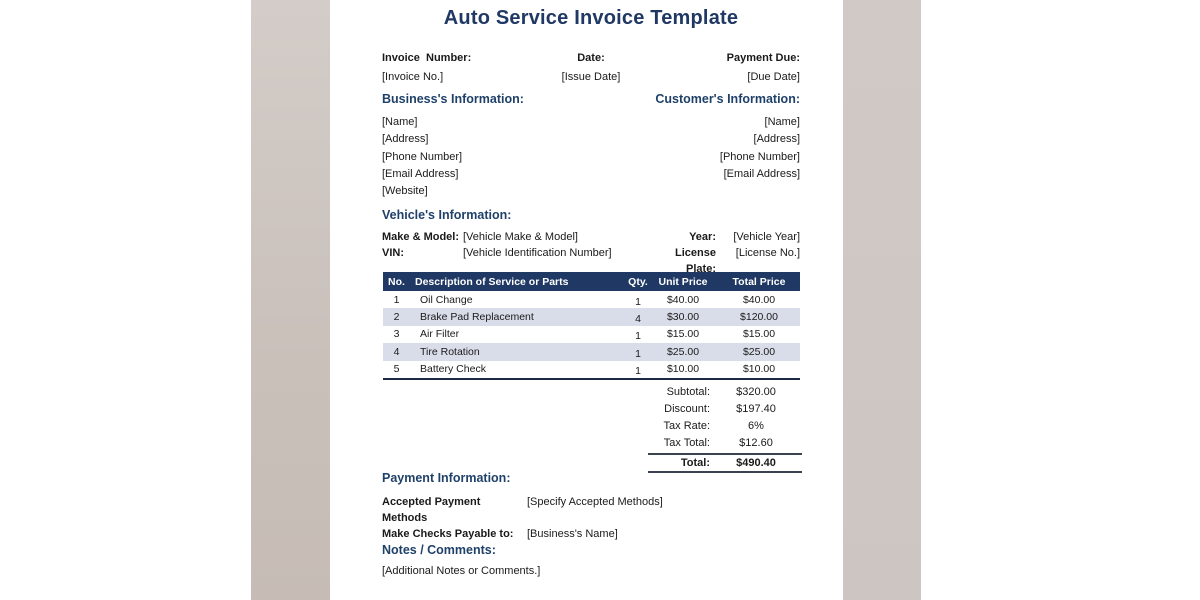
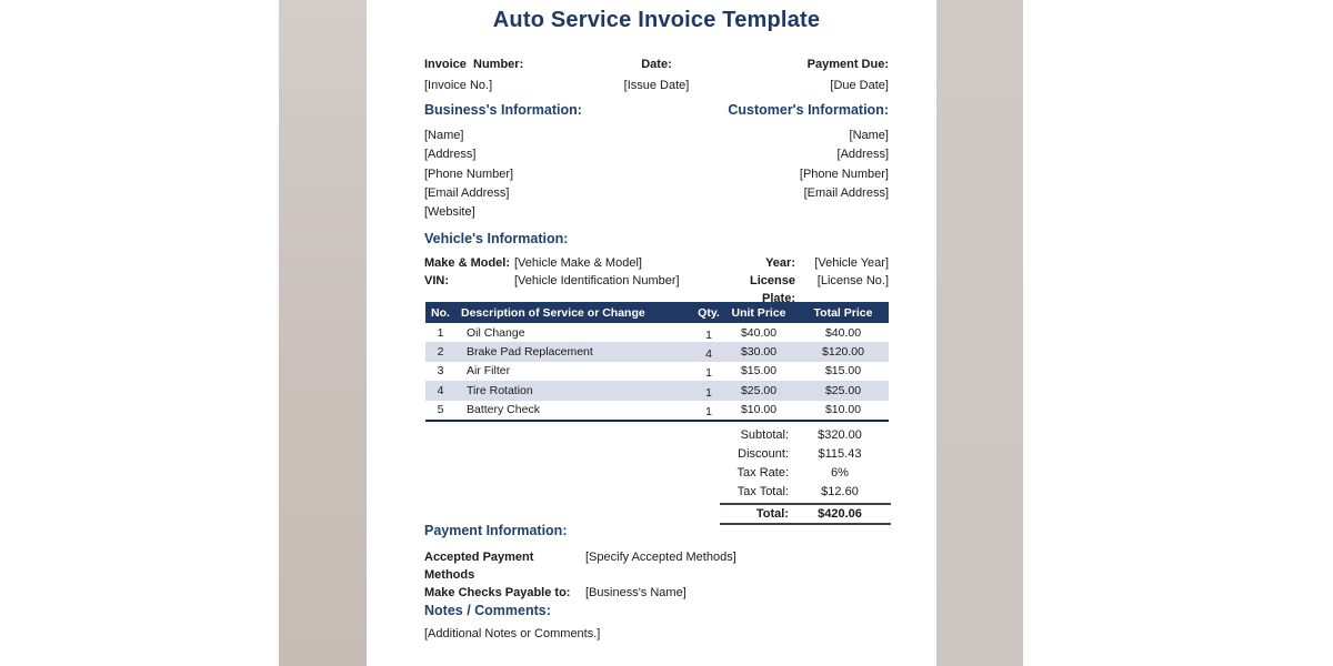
  Auto Service Invoice Template
  Invoice Number:
  [Invoice No.]
  Date:
  [Issue Date]
  Payment Due:
  [Due Date]
  Business's Information:
  [Name]
  [Address]
  [Phone Number]
  [Email Address]
  [Website]
  Customer's Information:
  [Name]
  [Address]
  [Phone Number]
  [Email Address]
  Vehicle's Information:
  Make & Model:
  [Vehicle Make & Model]
  Year:
  [Vehicle Year]
  VIN:
  [Vehicle Identification Number]
  License Plate:
  [License No.]
  No.
- Description of Service or Parts
+ Description of Service or Change
  Qty.
  Unit Price
  Total Price
  1
  Oil Change
  1
  $40.00
  $40.00
  2
  Brake Pad Replacement
  4
  $30.00
  $120.00
  3
  Air Filter
  1
  $15.00
  $15.00
  4
  Tire Rotation
  1
  $25.00
  $25.00
  5
  Battery Check
  1
  $10.00
  $10.00
  Subtotal:
  $320.00
  Discount:
- $197.40
+ $115.43
  Tax Rate:
  6%
  Tax Total:
  $12.60
  Total:
- $490.40
+ $420.06
  Payment Information:
  Accepted Payment Methods
  [Specify Accepted Methods]
  Make Checks Payable to:
  [Business's Name]
  Notes / Comments:
  [Additional Notes or Comments.]
